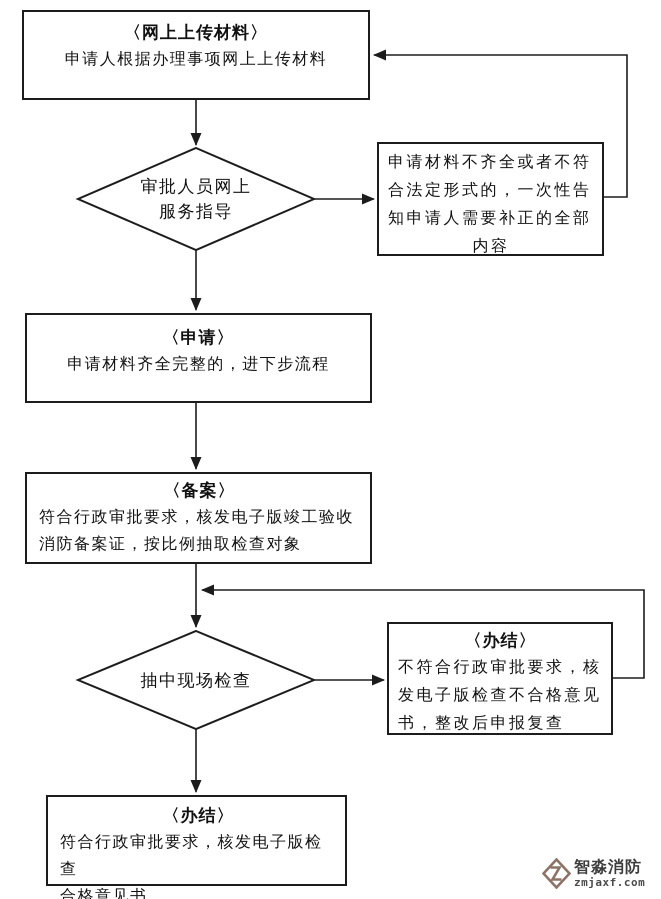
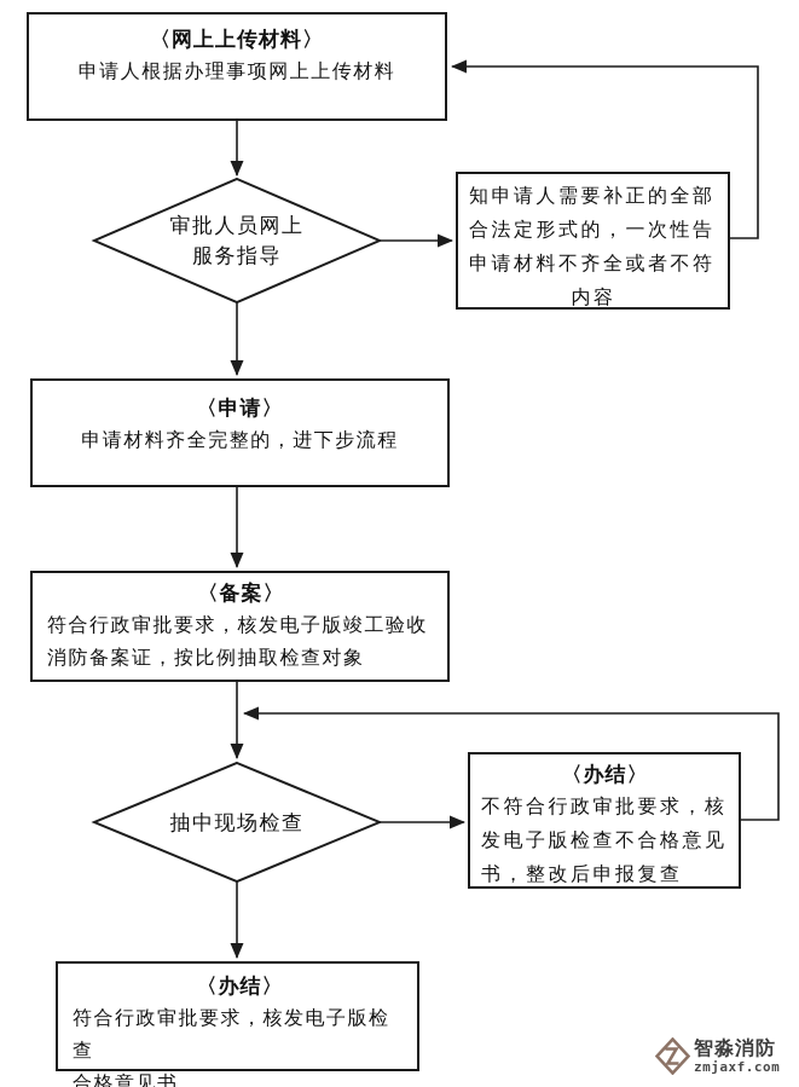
  〈网上上传材料〉
  申请人根据办理事项网上上传材料
  审批人员网上
  服务指导
- 申请材料不齐全或者不符
+ 知申请人需要补正的全部
  合法定形式的，一次性告
- 知申请人需要补正的全部
+ 申请材料不齐全或者不符
  内容
  〈申请〉
  申请材料齐全完整的，进下步流程
  〈备案〉
  符合行政审批要求，核发电子版竣工验收
  消防备案证，按比例抽取检查对象
  抽中现场检查
  〈办结〉
  不符合行政审批要求，核
  发电子版检查不合格意见
  书，整改后申报复查
  〈办结〉
  符合行政审批要求，核发电子版检查
  合格意见书
  智淼消防
  zmjaxf.com
